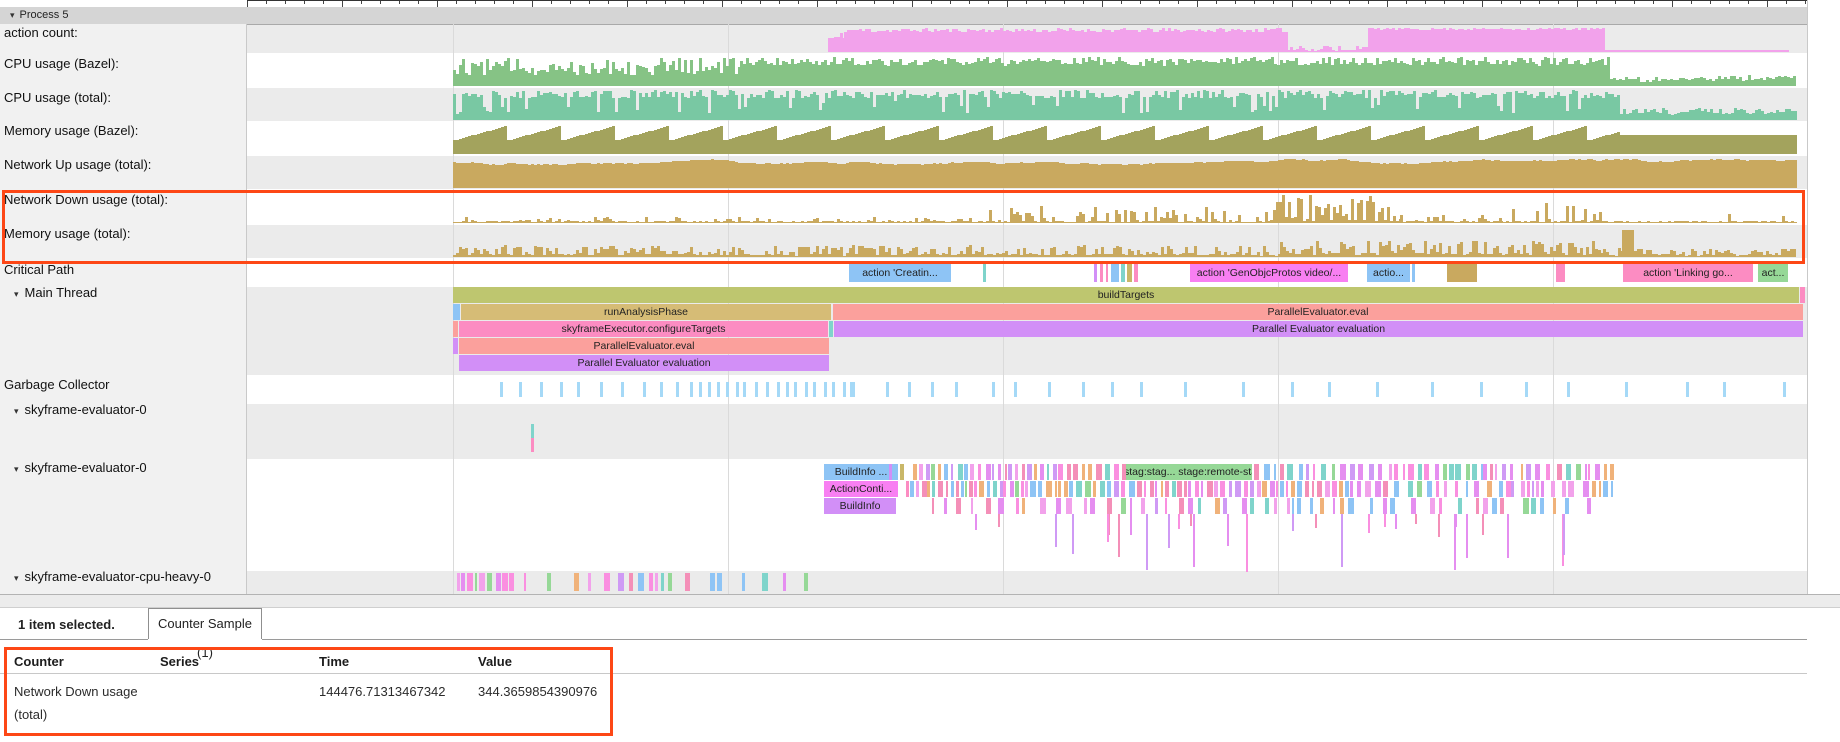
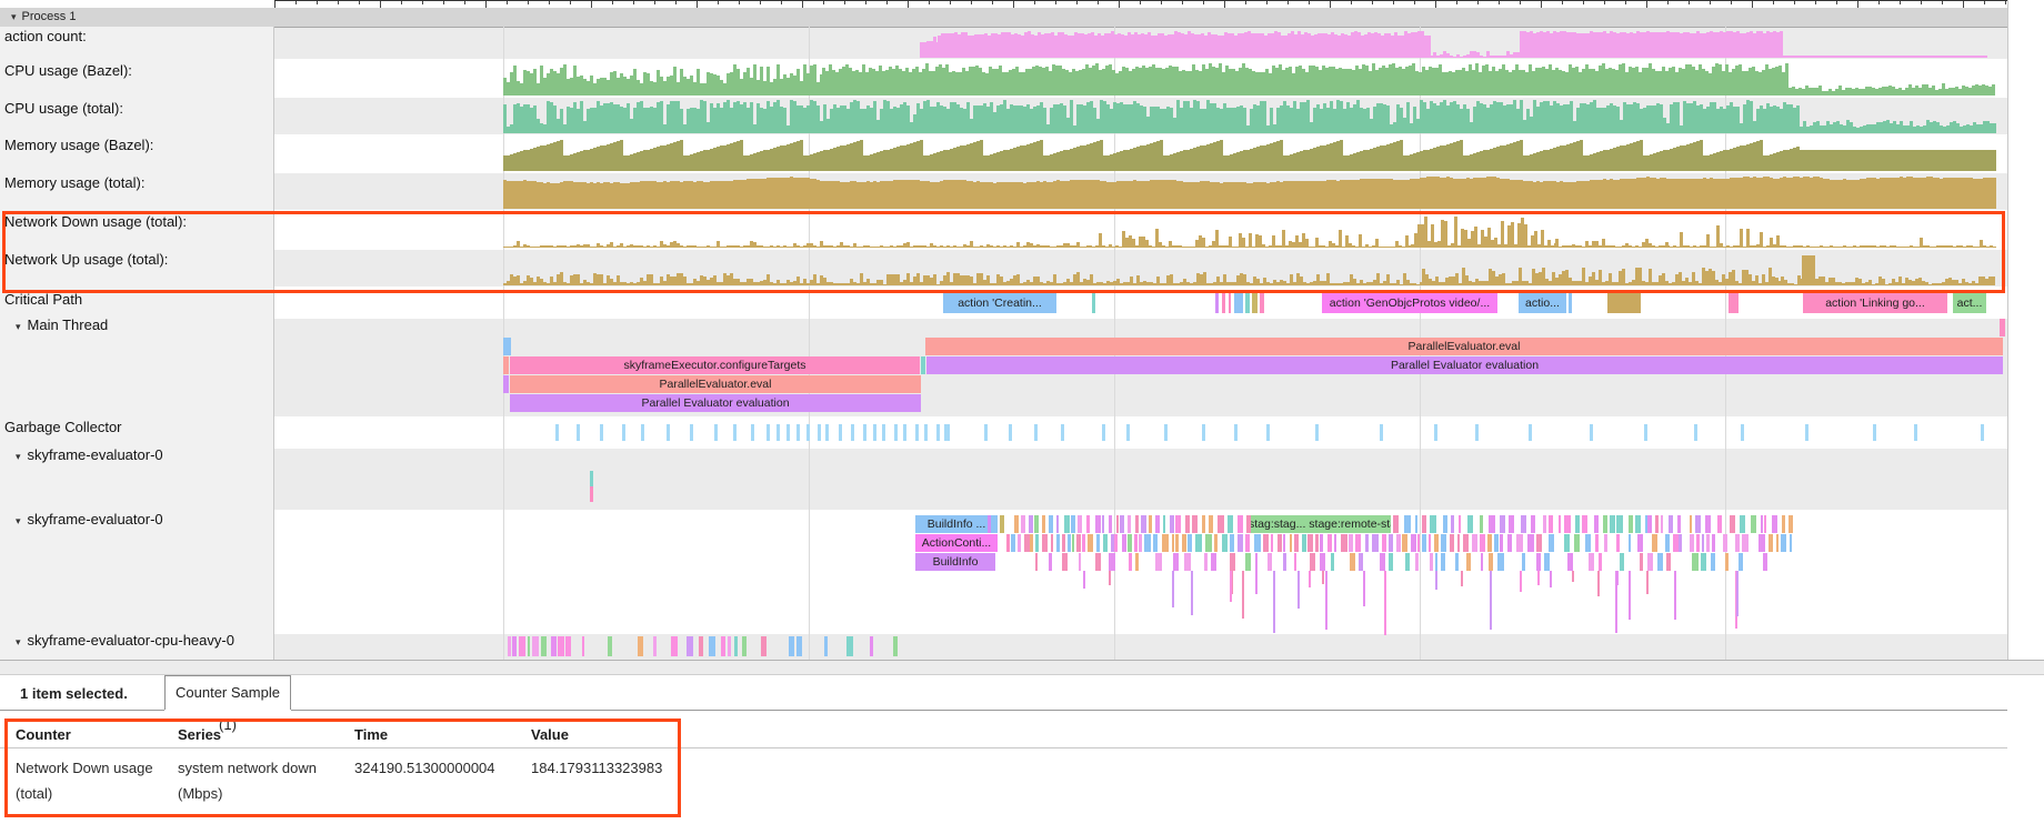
- ▾ Process 5
+ ▾ Process 1
  action count:
  CPU usage (Bazel):
  CPU usage (total):
  Memory usage (Bazel):
- Network Up usage (total):
+ Memory usage (total):
  Network Down usage (total):
- Memory usage (total):
+ Network Up usage (total):
  Critical Path
  ▾ Main Thread
  Garbage Collector
  ▾ skyframe-evaluator-0
  ▾ skyframe-evaluator-0
  ▾ skyframe-evaluator-cpu-heavy-0
  action 'Creatin...
  action 'GenObjcProtos video/...
  actio...
  action 'Linking go...
  act...
- buildTargets
- runAnalysisPhase
  ParallelEvaluator.eval
  skyframeExecutor.configureTargets
  Parallel Evaluator evaluation
  ParallelEvaluator.eval
  Parallel Evaluator evaluation
  BuildInfo ...
  ActionConti...
  BuildInfo
  1 item selected.
  Counter Sample (1)
  Counter
  Series
  Time
  Value
  Network Down usage (total)
+ system network down (Mbps)
- 144476.71313467342
+ 324190.51300000004
- 344.3659854390976
+ 184.1793113323983
